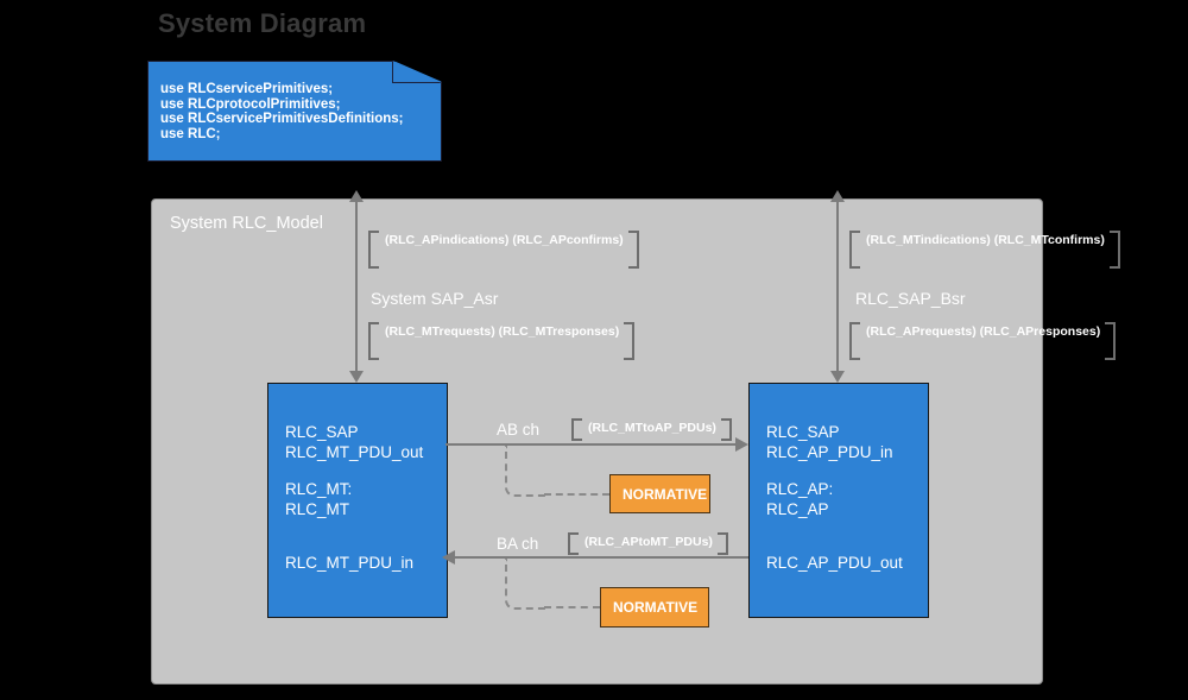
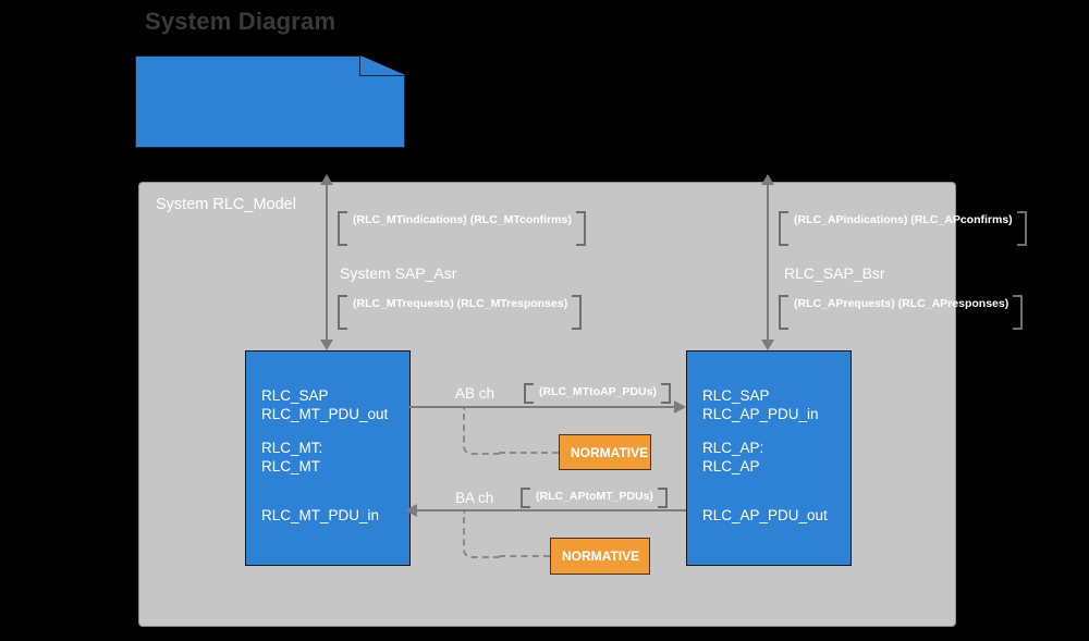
  System Diagram
- use RLCservicePrimitives;
- use RLCprotocolPrimitives;
- use RLCservicePrimitivesDefinitions;
- use RLC;
  System RLC_Model
- (RLC_APindications) (RLC_APconfirms)
+ (RLC_MTindications) (RLC_MTconfirms)
  System SAP_Asr
  (RLC_MTrequests) (RLC_MTresponses)
- (RLC_MTindications) (RLC_MTconfirms)
+ (RLC_APindications) (RLC_APconfirms)
  RLC_SAP_Bsr
  (RLC_APrequests) (RLC_APresponses)
  RLC_SAP
  RLC_MT_PDU_out
  RLC_MT:
  RLC_MT
  RLC_MT_PDU_in
  RLC_SAP
  RLC_AP_PDU_in
  RLC_AP:
  RLC_AP
  RLC_AP_PDU_out
  AB ch
  (RLC_MTtoAP_PDUs)
  NORMATIVE
  BA ch
  (RLC_APtoMT_PDUs)
  NORMATIVE
